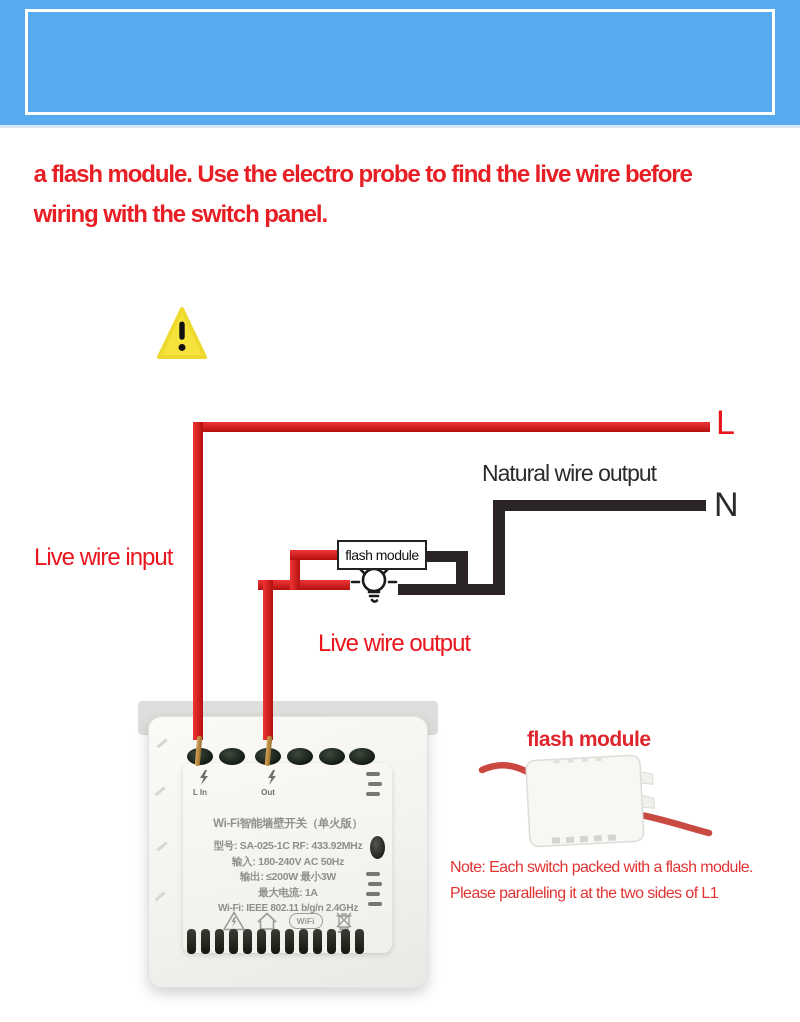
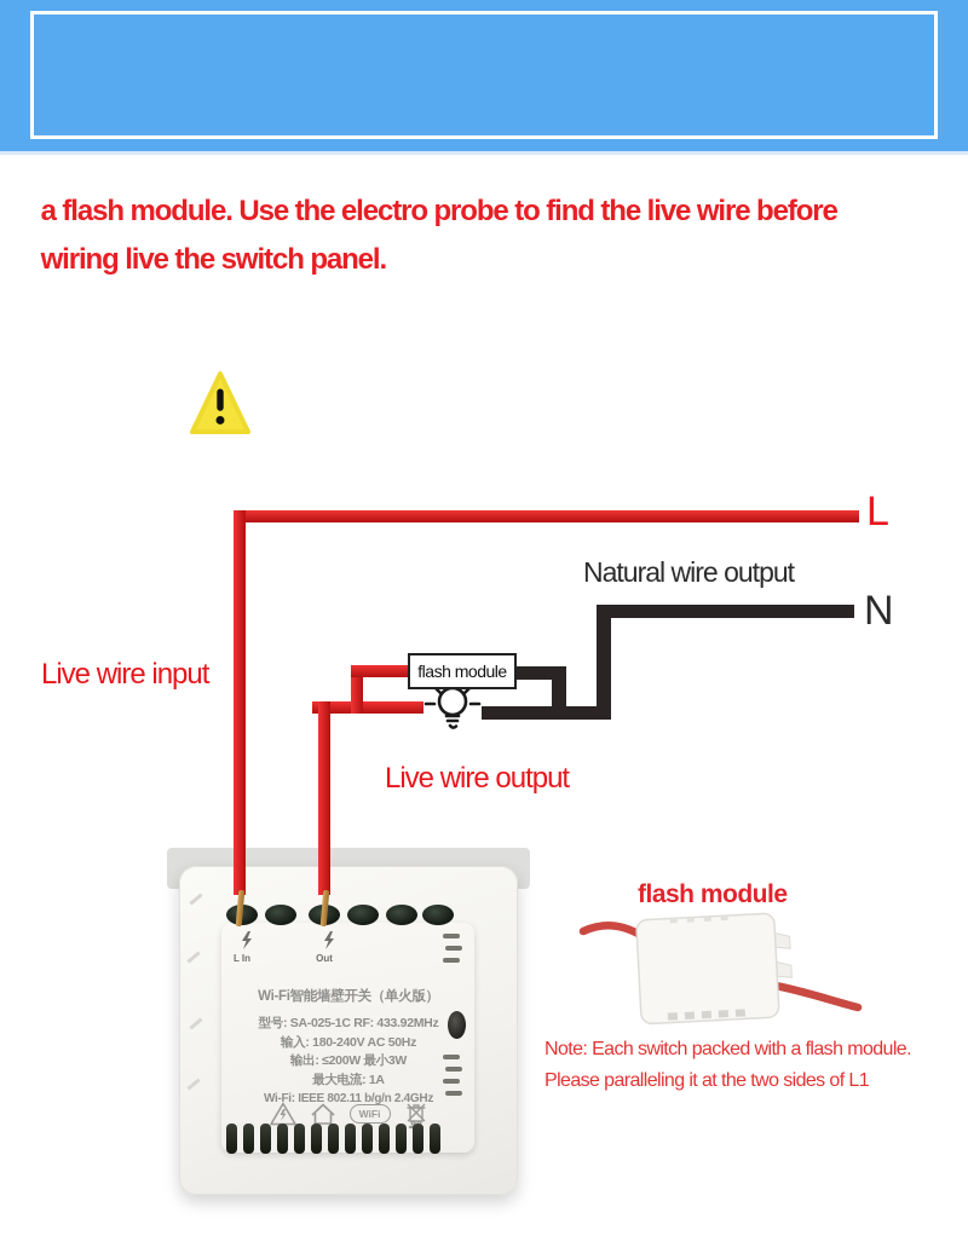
  a flash module. Use the electro probe to find the live wire before
- wiring with the switch panel.
+ wiring live the switch panel.
  L
  N
  Natural wire output
  Live wire input
  Live wire output
  flash module
  L In
  Out
  Wi-Fi智能墙壁开关（单火版）
  型号: SA-025-1C RF: 433.92MHz
  输入: 180-240V AC 50Hz
  输出: ≤200W 最小3W
  最大电流: 1A
  Wi-Fi: IEEE 802.11 b/g/n 2.4GHz
  WiFi
  flash module
  Note: Each switch packed with a flash module.
  Please paralleling it at the two sides of L1
